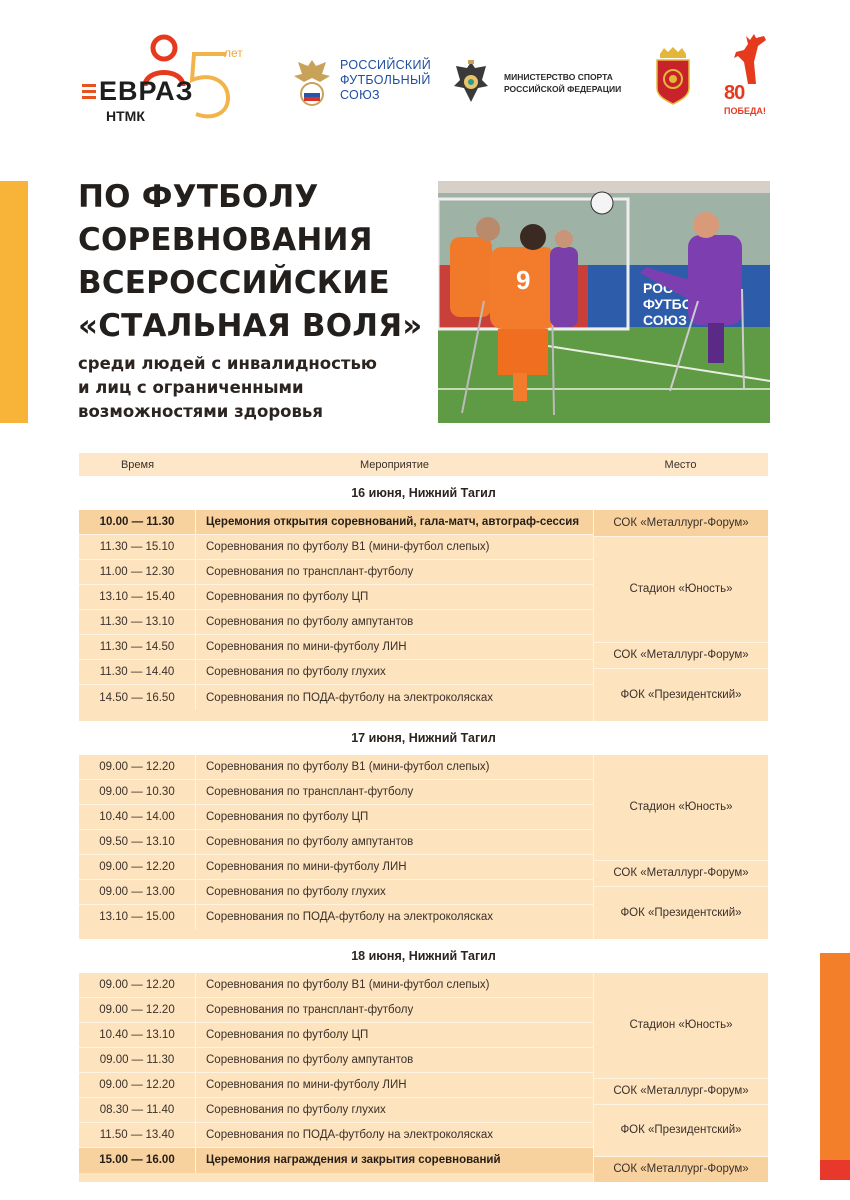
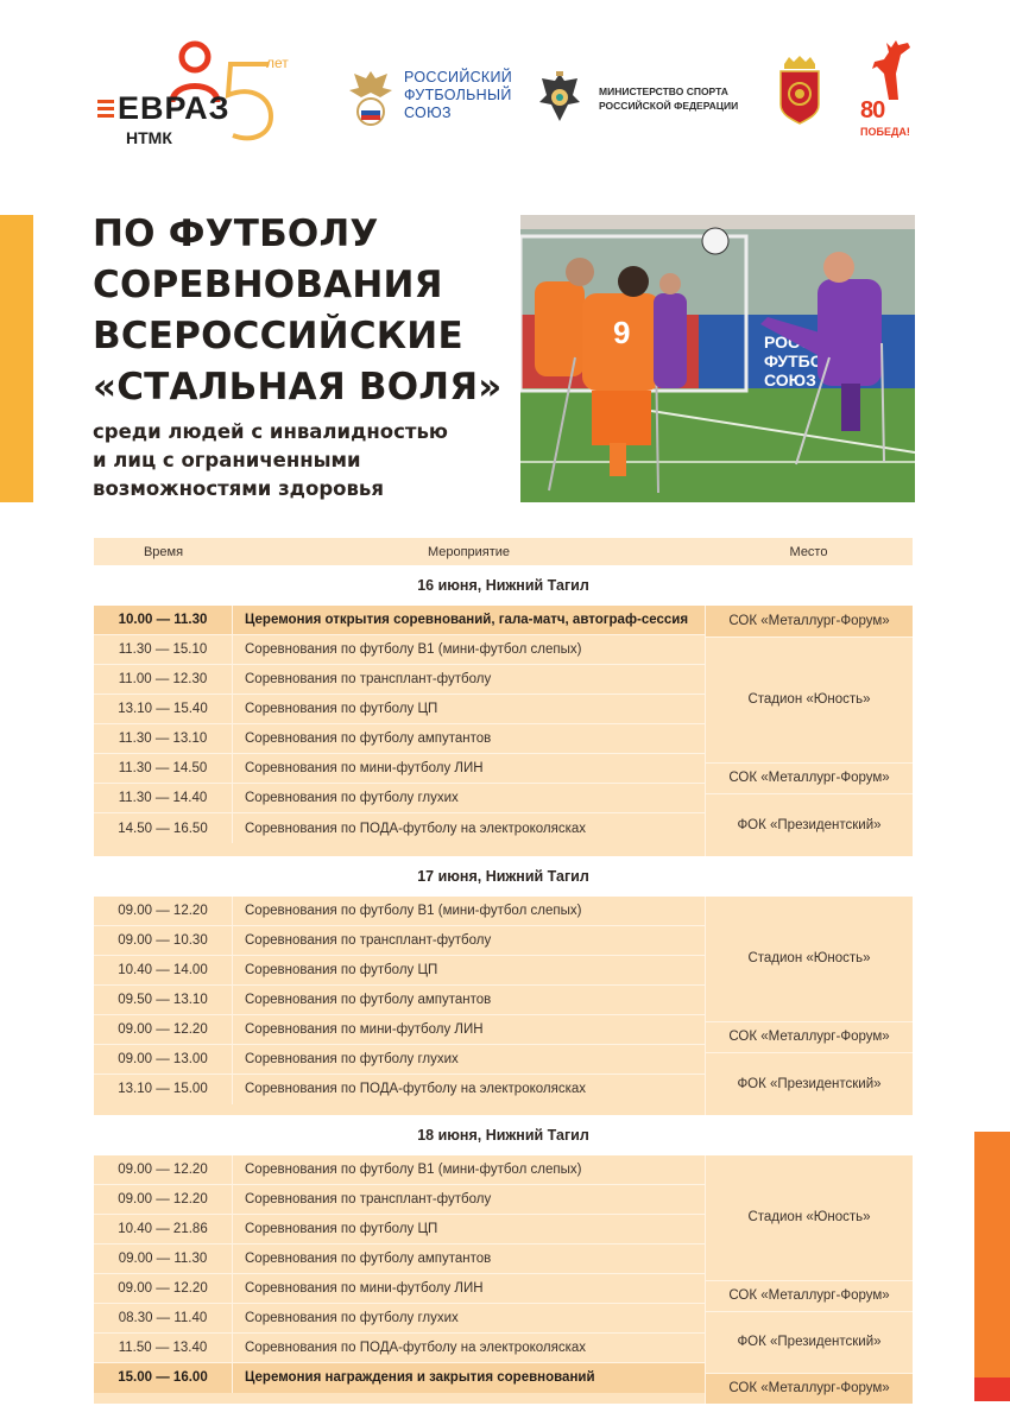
  лет
  ЕВРАЗ
  НТМК
  РОССИЙСКИЙ
  ФУТБОЛЬНЫЙ
  СОЮЗ
  МИНИСТЕРСТВО СПОРТА
  РОССИЙСКОЙ ФЕДЕРАЦИИ
  80
  ПОБЕДА!
  ПО ФУТБОЛУ
  СОРЕВНОВАНИЯ
  ВСЕРОССИЙСКИЕ
  «СТАЛЬНАЯ ВОЛЯ»
  среди людей с инвалидностью
  и лиц с ограниченными
  возможностями здоровья
  ФУТБО
  СОЮЗ
  9
  Время
  Мероприятие
  Место
  16 июня, Нижний Тагил
  10.00 — 11.30
  Церемония открытия соревнований, гала-матч, автограф-сессия
  11.30 — 15.10
  Соревнования по футболу В1 (мини-футбол слепых)
  11.00 — 12.30
  Соревнования по трансплант-футболу
  13.10 — 15.40
  Соревнования по футболу ЦП
  11.30 — 13.10
  Соревнования по футболу ампутантов
  11.30 — 14.50
  Соревнования по мини-футболу ЛИН
  11.30 — 14.40
  Соревнования по футболу глухих
  14.50 — 16.50
  Соревнования по ПОДА-футболу на электроколясках
  СОК «Металлург-Форум»
  Стадион «Юность»
  СОК «Металлург-Форум»
  ФОК «Президентский»
  17 июня, Нижний Тагил
  09.00 — 12.20
  Соревнования по футболу В1 (мини-футбол слепых)
  09.00 — 10.30
  Соревнования по трансплант-футболу
  10.40 — 14.00
  Соревнования по футболу ЦП
  09.50 — 13.10
  Соревнования по футболу ампутантов
  09.00 — 12.20
  Соревнования по мини-футболу ЛИН
  09.00 — 13.00
  Соревнования по футболу глухих
  13.10 — 15.00
  Соревнования по ПОДА-футболу на электроколясках
  Стадион «Юность»
  СОК «Металлург-Форум»
  ФОК «Президентский»
  18 июня, Нижний Тагил
  09.00 — 12.20
  Соревнования по футболу В1 (мини-футбол слепых)
  09.00 — 12.20
  Соревнования по трансплант-футболу
- 10.40 — 13.10
+ 10.40 — 21.86
  Соревнования по футболу ЦП
  09.00 — 11.30
  Соревнования по футболу ампутантов
  09.00 — 12.20
  Соревнования по мини-футболу ЛИН
  08.30 — 11.40
  Соревнования по футболу глухих
  11.50 — 13.40
  Соревнования по ПОДА-футболу на электроколясках
  15.00 — 16.00
  Церемония награждения и закрытия соревнований
  Стадион «Юность»
  СОК «Металлург-Форум»
  ФОК «Президентский»
  СОК «Металлург-Форум»
